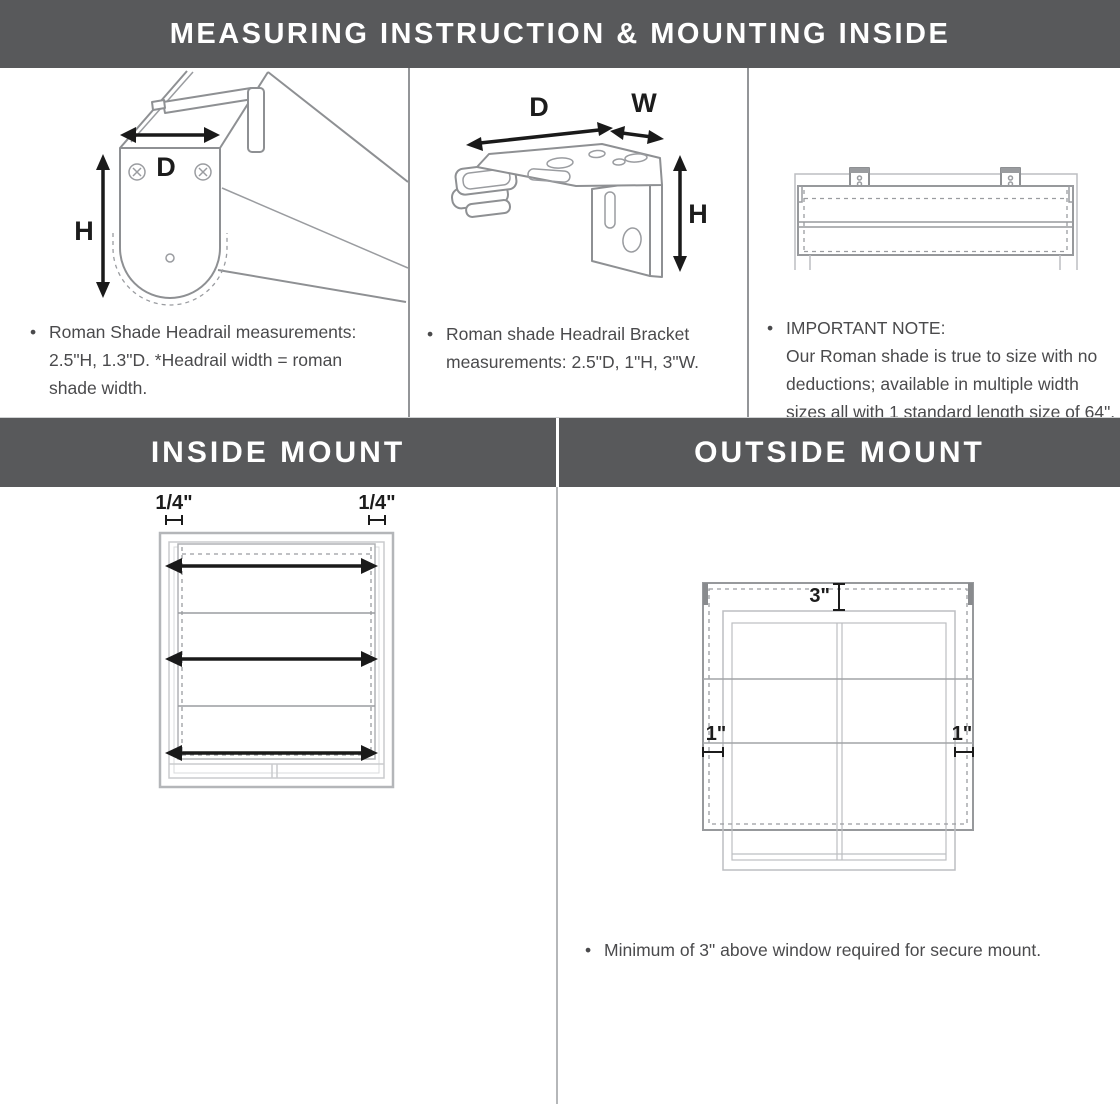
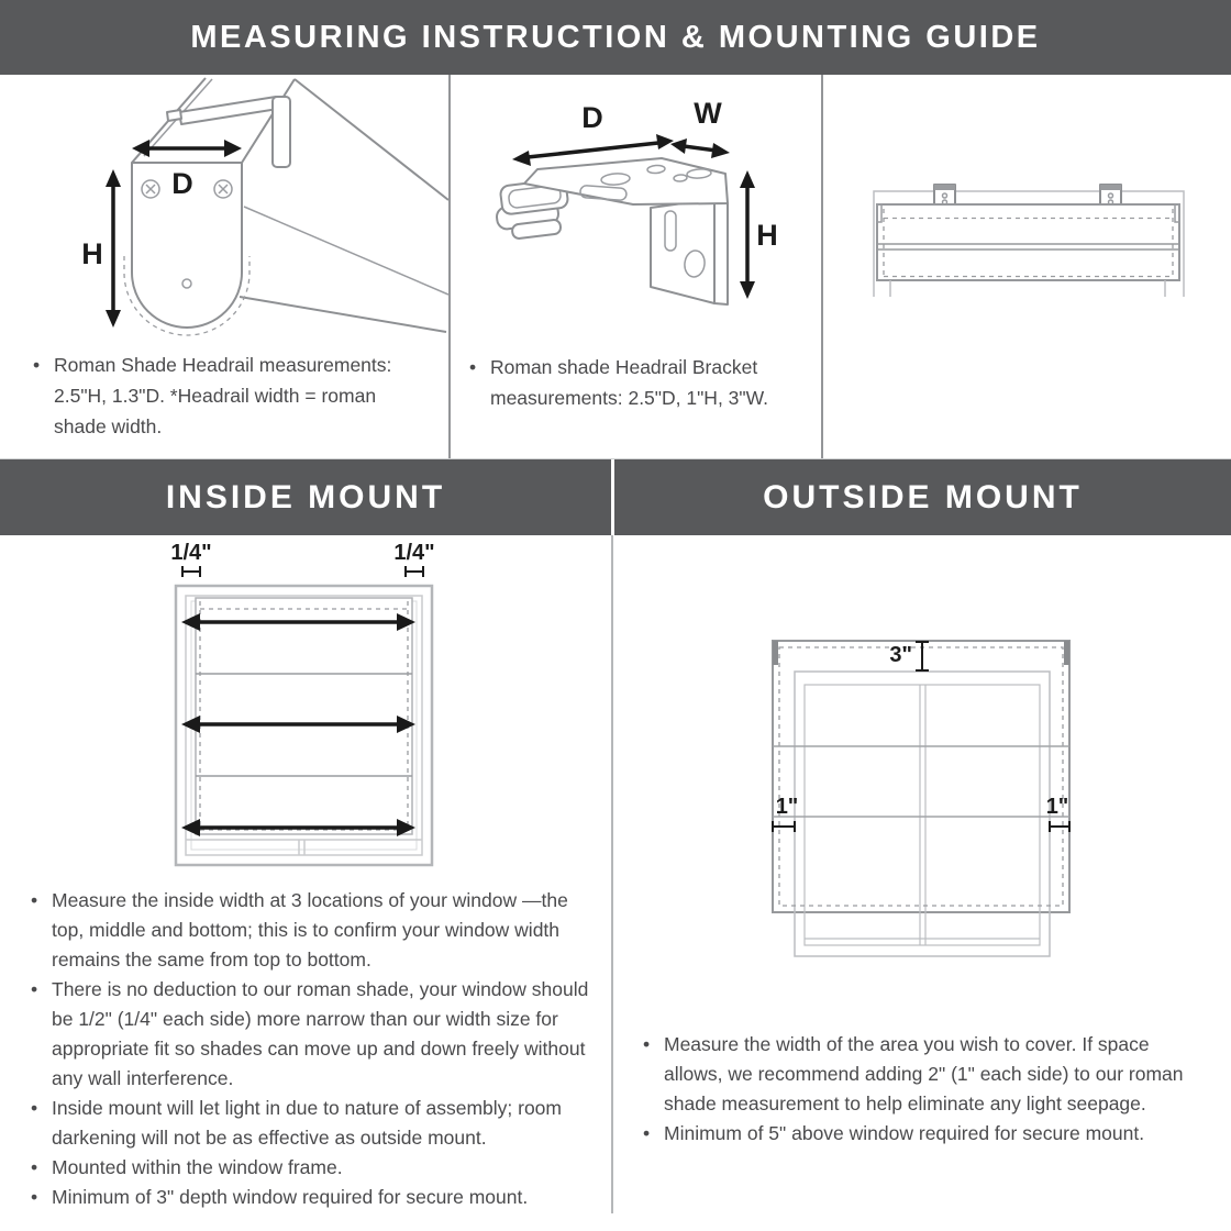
- MEASURING INSTRUCTION & MOUNTING INSIDE
+ MEASURING INSTRUCTION & MOUNTING GUIDE
  D
  H
  Roman Shade Headrail measurements: 2.5"H, 1.3"D. *Headrail width = roman shade width.
  D
  W
  H
  Roman shade Headrail Bracket measurements: 2.5"D, 1"H, 3"W.
- IMPORTANT NOTE:
- Our Roman shade is true to size with no deductions; available in multiple width sizes all with 1 standard length size of 64".
  INSIDE MOUNT
  OUTSIDE MOUNT
  1/4"
  1/4"
  3"
  1"
  1"
+ Measure the inside width at 3 locations of your window —the top, middle and bottom; this is to confirm your window width remains the same from top to bottom.
+ There is no deduction to our roman shade, your window should be 1/2" (1/4" each side) more narrow than our width size for appropriate fit so shades can move up and down freely without any wall interference.
+ Inside mount will let light in due to nature of assembly; room darkening will not be as effective as outside mount.
+ Mounted within the window frame.
+ Minimum of 3" depth window required for secure mount.
+ Measure the width of the area you wish to cover. If space allows, we recommend adding 2" (1" each side) to our roman shade measurement to help eliminate any light seepage.
- Minimum of 3" above window required for secure mount.
+ Minimum of 5" above window required for secure mount.
